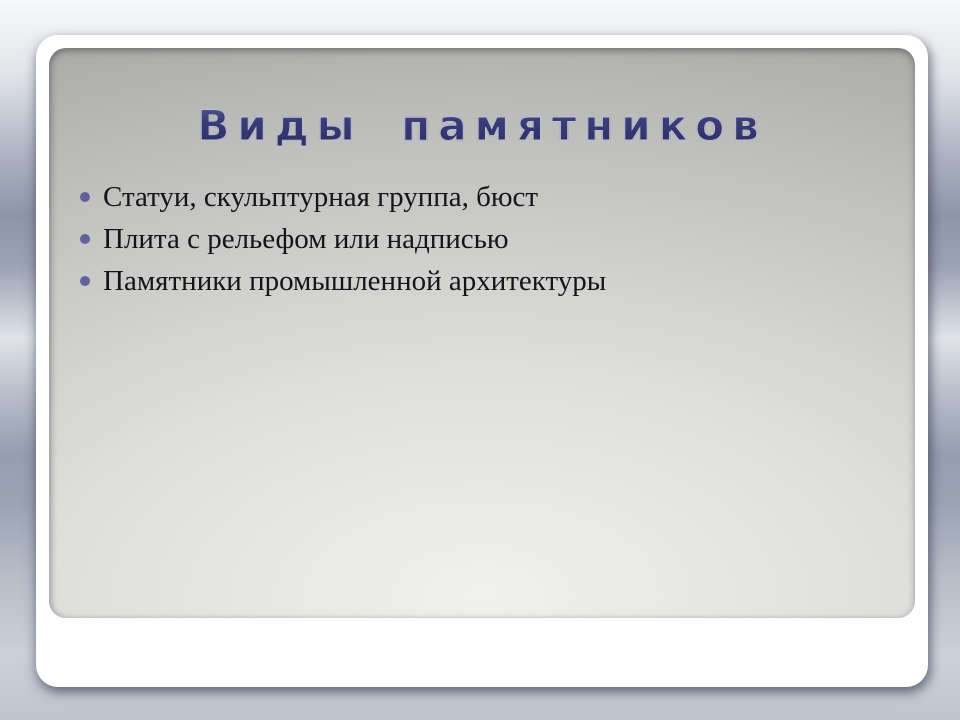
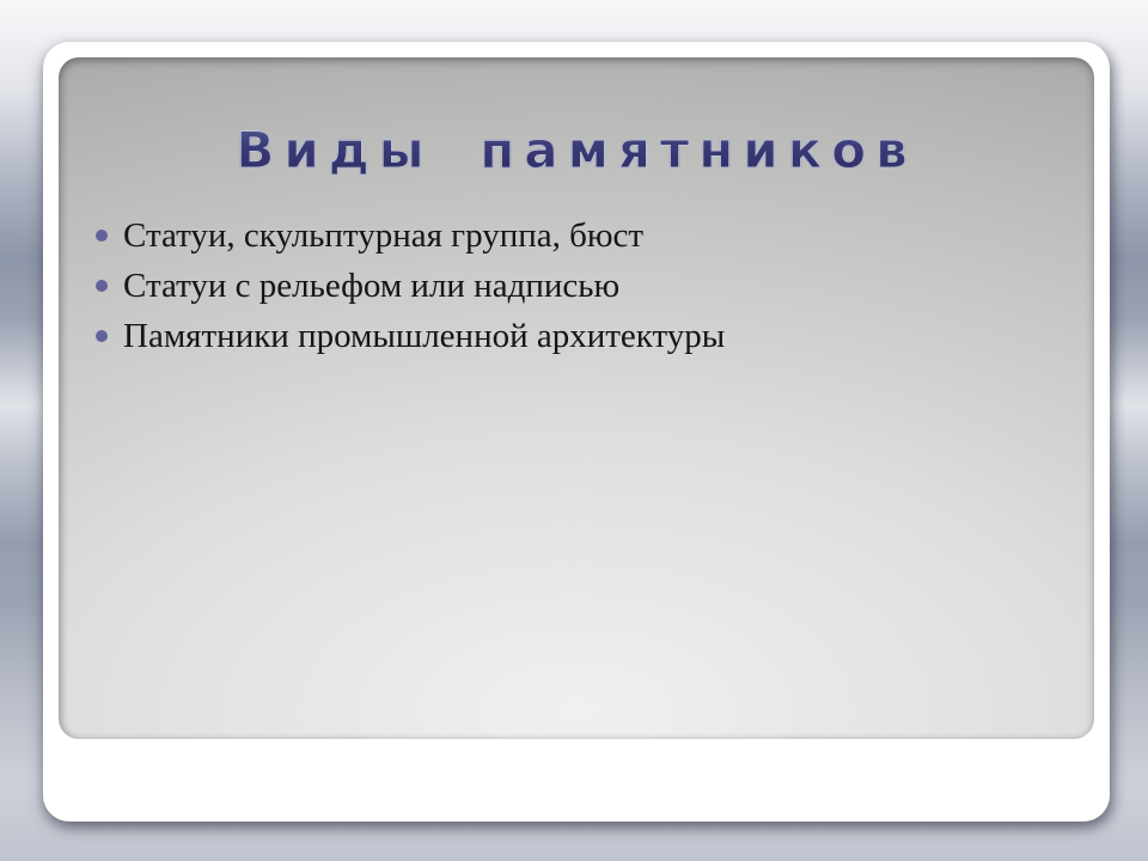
  Виды памятников
  Статуи, скульптурная группа, бюст
- Плита с рельефом или надписью
+ Статуи с рельефом или надписью
  Памятники промышленной архитектуры
